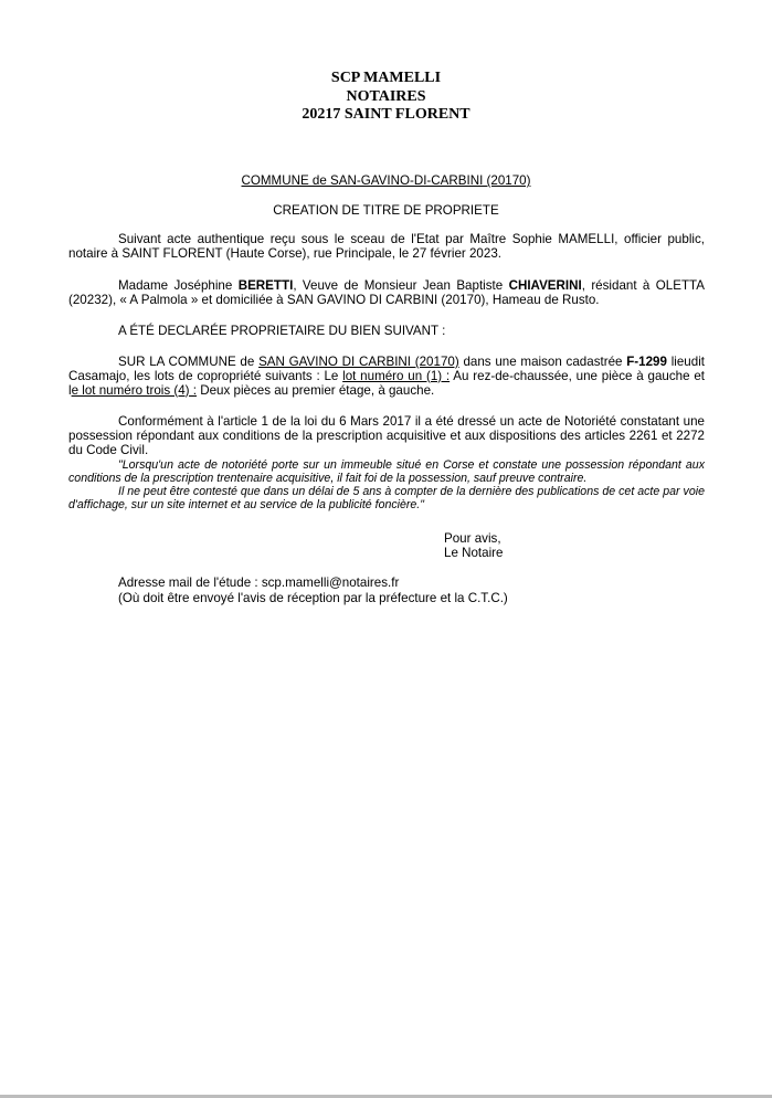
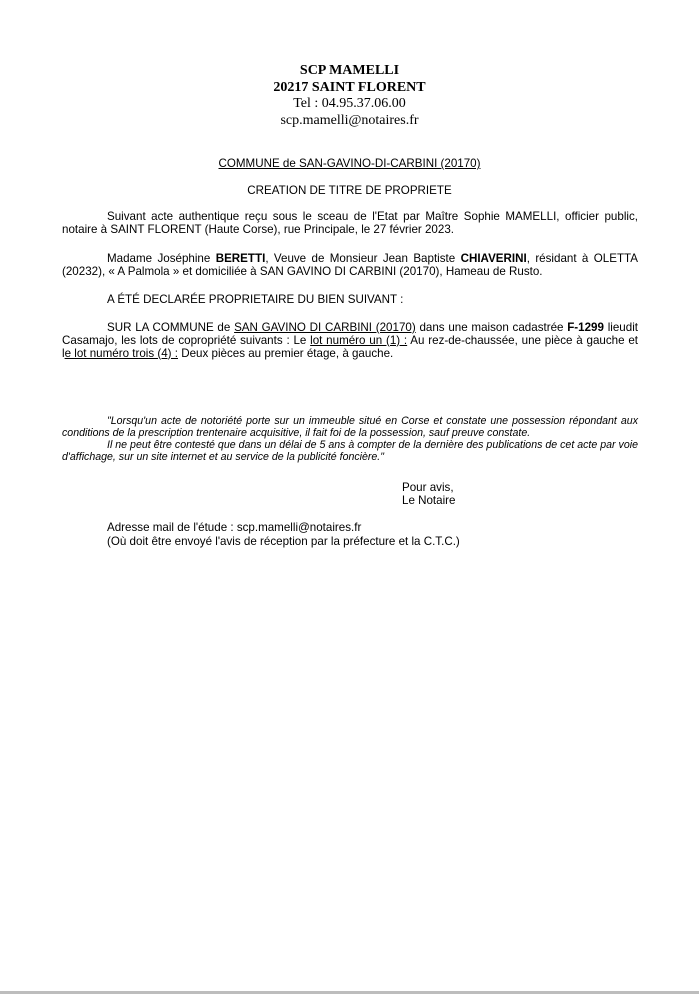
  SCP MAMELLI
- NOTAIRES
  20217 SAINT FLORENT
+ Tel : 04.95.37.06.00
+ scp.mamelli@notaires.fr
  COMMUNE de SAN-GAVINO-DI-CARBINI (20170)
  CREATION DE TITRE DE PROPRIETE
  Suivant acte authentique reçu sous le sceau de l'Etat par Maître Sophie MAMELLI, officier public, notaire à SAINT FLORENT (Haute Corse), rue Principale, le 27 février 2023.
  Madame Joséphine BERETTI, Veuve de Monsieur Jean Baptiste CHIAVERINI, résidant à OLETTA (20232), « A Palmola » et domiciliée à SAN GAVINO DI CARBINI (20170), Hameau de Rusto.
  A ÉTÉ DECLARÉE PROPRIETAIRE DU BIEN SUIVANT :
  SUR LA COMMUNE de SAN GAVINO DI CARBINI (20170) dans une maison cadastrée F-1299 lieudit Casamajo, les lots de copropriété suivants : Le lot numéro un (1) : Au rez-de-chaussée, une pièce à gauche et le lot numéro trois (4) : Deux pièces au premier étage, à gauche.
- Conformément à l'article 1 de la loi du 6 Mars 2017 il a été dressé un acte de Notoriété constatant une possession répondant aux conditions de la prescription acquisitive et aux dispositions des articles 2261 et 2272 du Code Civil.
- "Lorsqu'un acte de notoriété porte sur un immeuble situé en Corse et constate une possession répondant aux conditions de la prescription trentenaire acquisitive, il fait foi de la possession, sauf preuve contraire.
+ "Lorsqu'un acte de notoriété porte sur un immeuble situé en Corse et constate une possession répondant aux conditions de la prescription trentenaire acquisitive, il fait foi de la possession, sauf preuve constate.
  Il ne peut être contesté que dans un délai de 5 ans à compter de la dernière des publications de cet acte par voie d'affichage, sur un site internet et au service de la publicité foncière."
  Pour avis,
  Le Notaire
  Adresse mail de l'étude : scp.mamelli@notaires.fr
  (Où doit être envoyé l'avis de réception par la préfecture et la C.T.C.)
